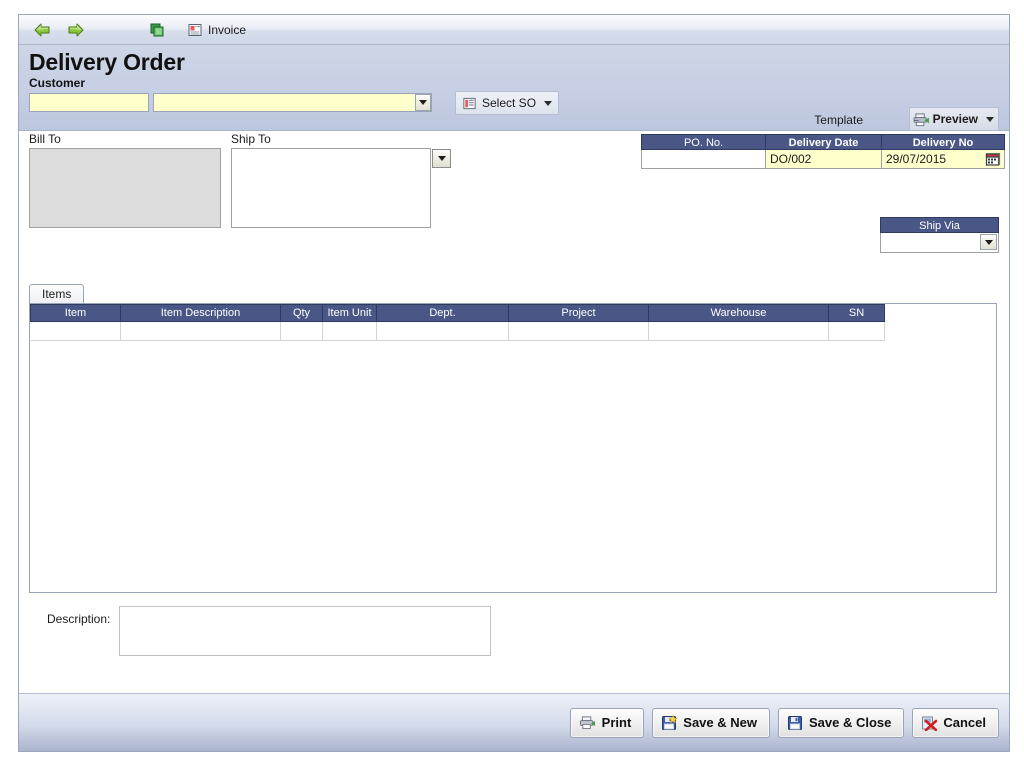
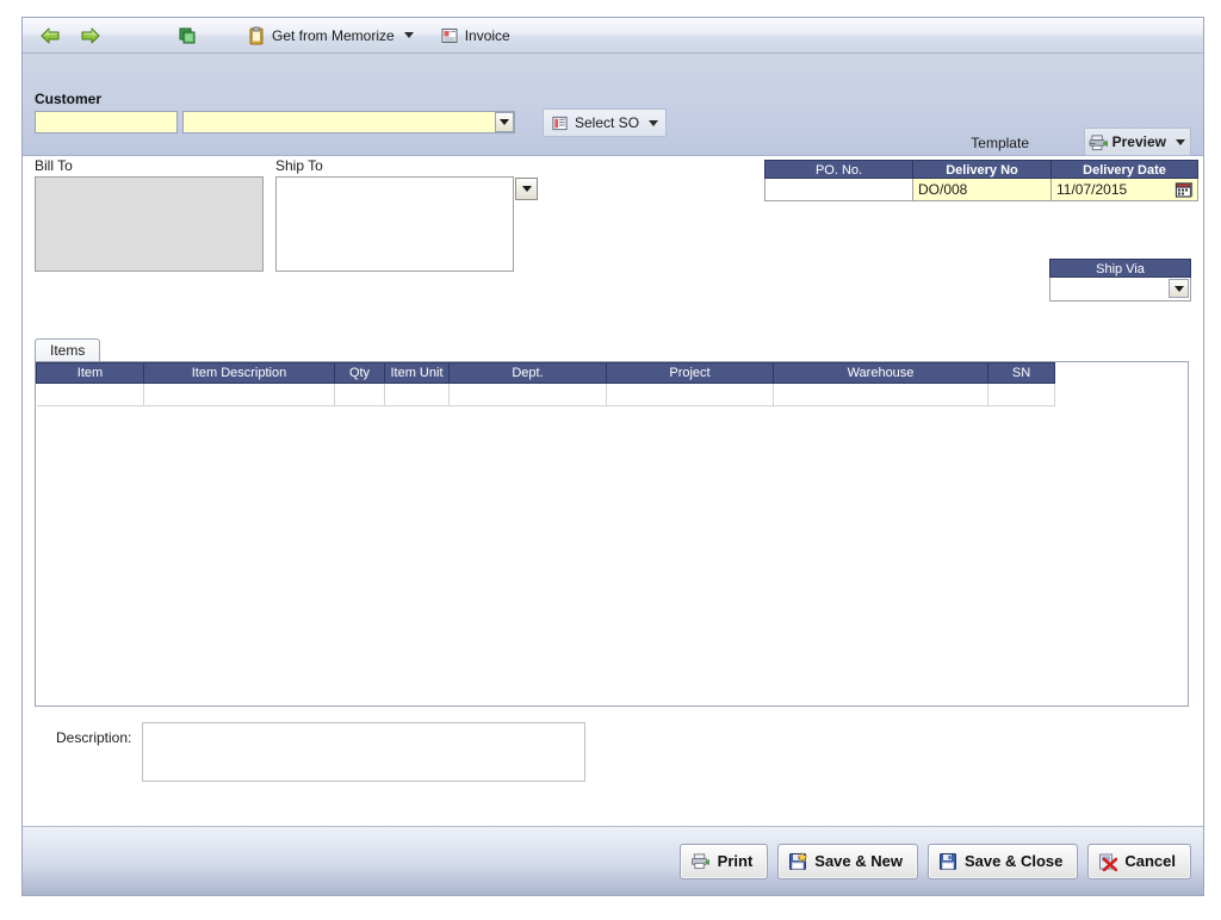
+ Get from Memorize
  Invoice
- Delivery Order
  Customer
  Select SO
  Template
  Preview
  Bill To
  Ship To
  PO. No.
- Delivery Date
+ Delivery No
- DO/002
+ DO/008
- Delivery No
+ Delivery Date
- 29/07/2015
+ 11/07/2015
  Ship Via
  Items
  Item	Item Description	Qty	Item Unit	Dept.	Project	Warehouse	SN
  Description:
  Print
  Save & New
  Save & Close
  Cancel
